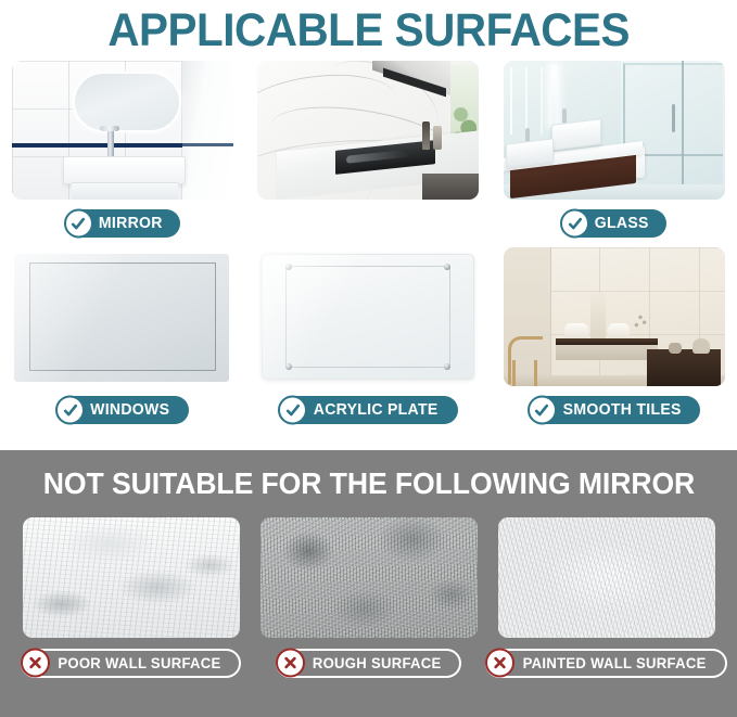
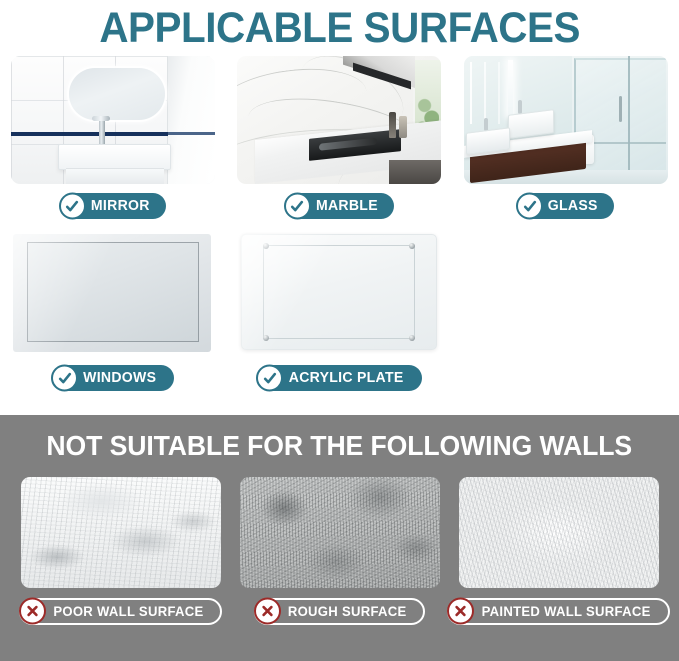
  APPLICABLE SURFACES
  MIRROR
+ MARBLE
  GLASS
  WINDOWS
  ACRYLIC PLATE
- SMOOTH TILES
- NOT SUITABLE FOR THE FOLLOWING MIRROR
+ NOT SUITABLE FOR THE FOLLOWING WALLS
  POOR WALL SURFACE
  ROUGH SURFACE
  PAINTED WALL SURFACE
